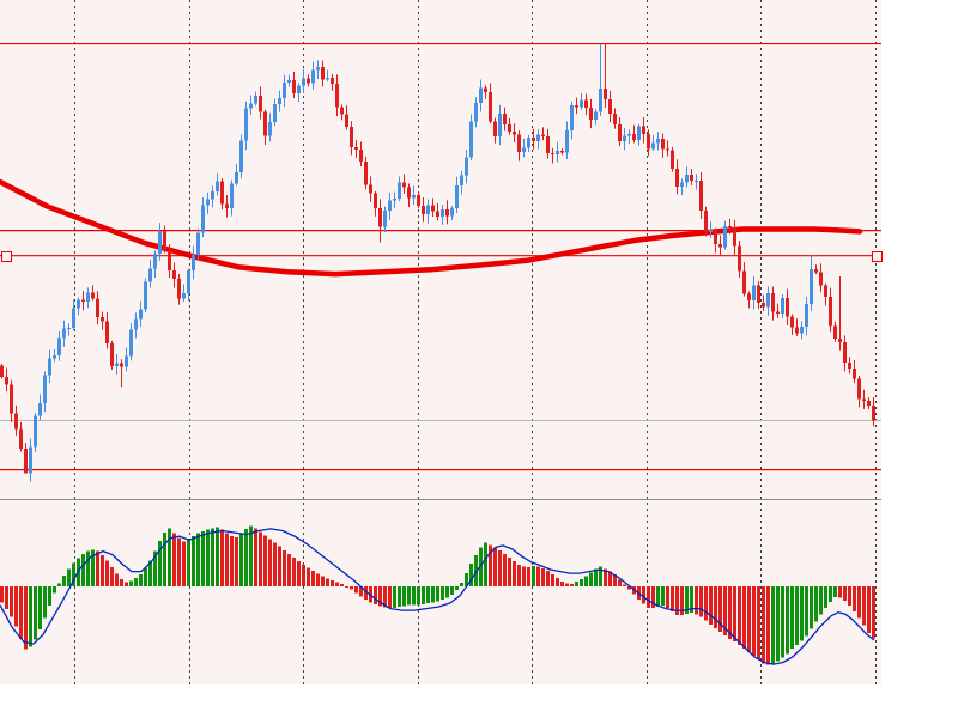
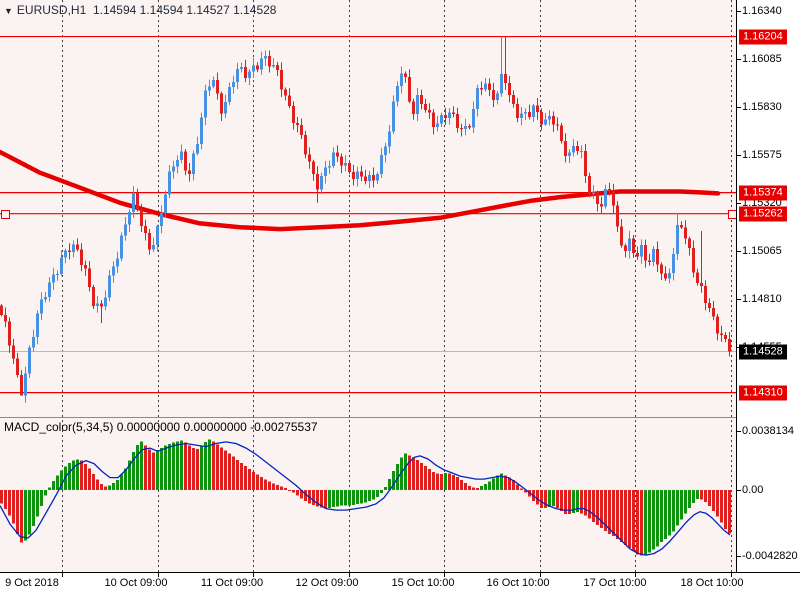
+ ▼ EURUSD,H1 1.14594 1.14594 1.14527 1.14528
+ MACD_color(5,34,5) 0.00000000 0.00000000 -0.00275537
+ 1.16340
+ 1.16085
+ 1.15830
+ 1.15575
+ 1.15320
+ 1.15065
+ 1.14810
+ 1.16204
+ 1.15374
+ 1.15262
+ 1.14310
+ 1.14528
+ 0.0038134
+ 0.00
+ -0.0042820
+ 9 Oct 2018
+ 10 Oct 09:00
+ 11 Oct 09:00
+ 12 Oct 09:00
+ 15 Oct 10:00
+ 16 Oct 10:00
+ 17 Oct 10:00
+ 18 Oct 10:00
